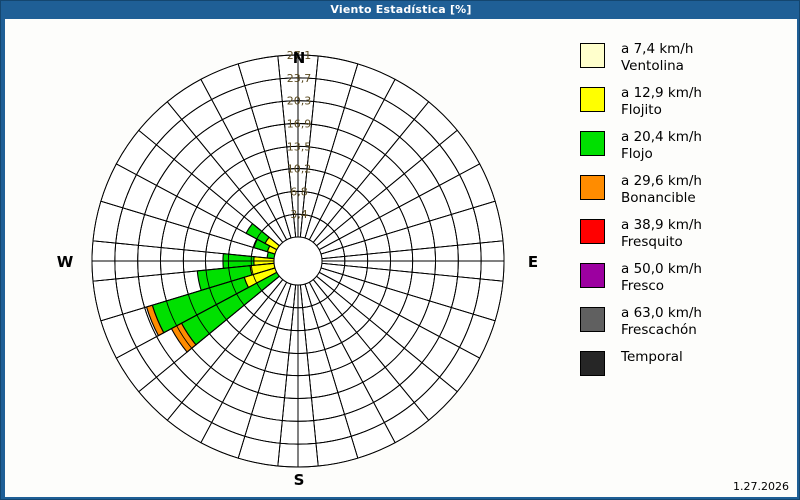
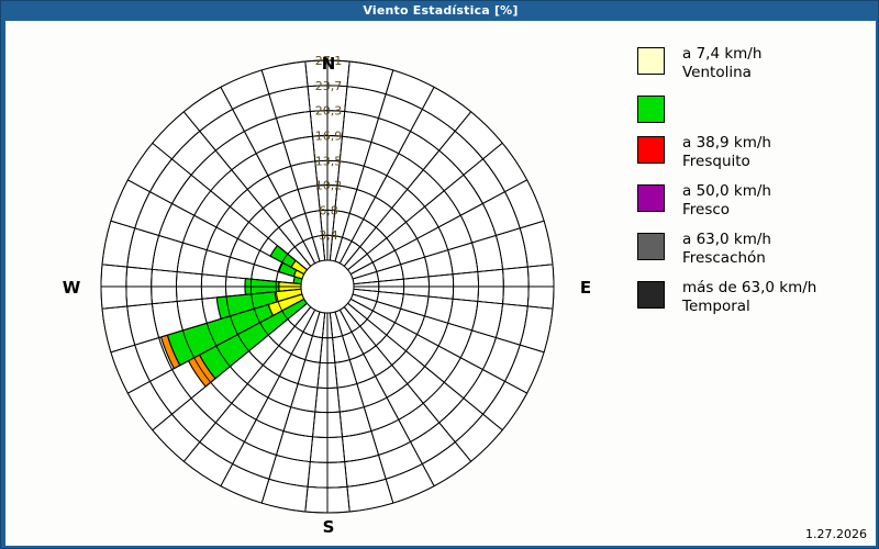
  Viento Estadística [%]
  3,4
  6,8
  10,2
  13,5
  16,9
  20,3
  23,7
  27,1
  N
  E
  S
  W
  a 7,4 km/h
  Ventolina
- a 12,9 km/h
- Flojito
- a 20,4 km/h
- Flojo
- a 29,6 km/h
- Bonancible
  a 38,9 km/h
  Fresquito
  a 50,0 km/h
  Fresco
  a 63,0 km/h
  Frescachón
+ más de 63,0 km/h
  Temporal
  1.27.2026
